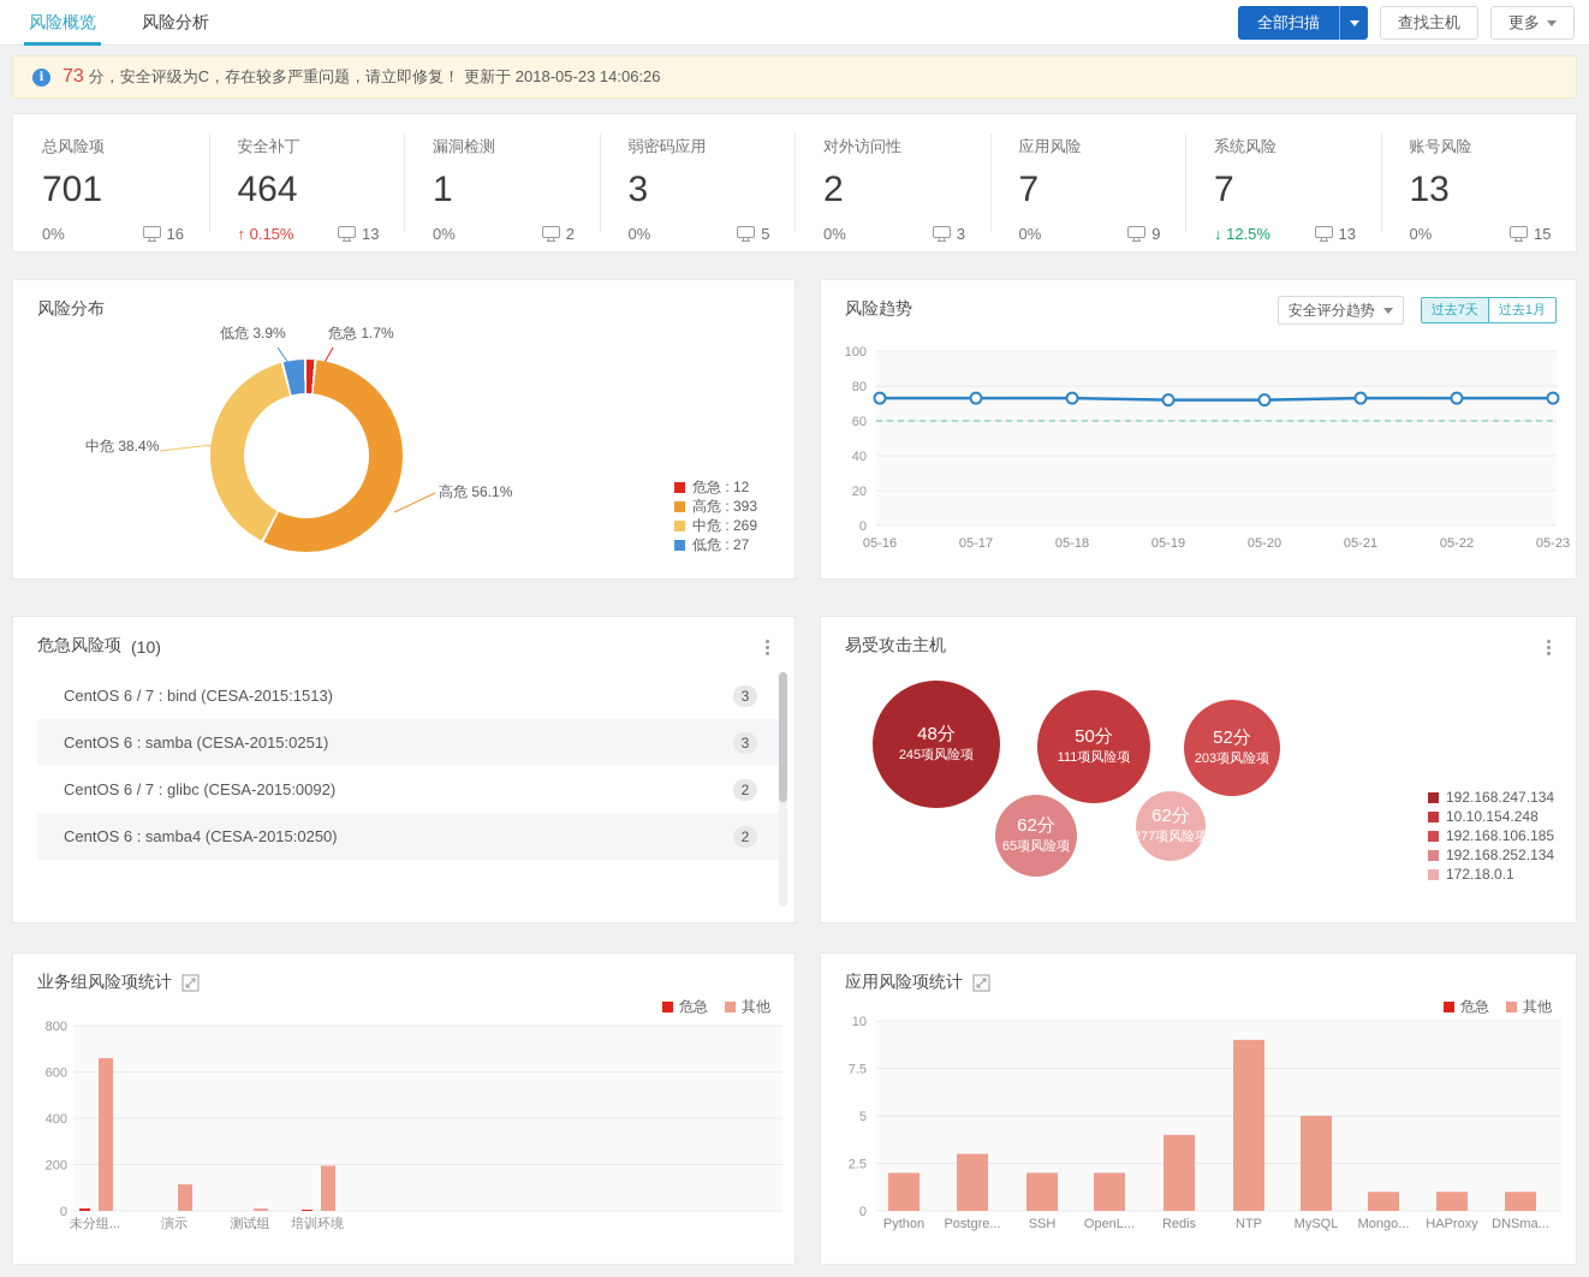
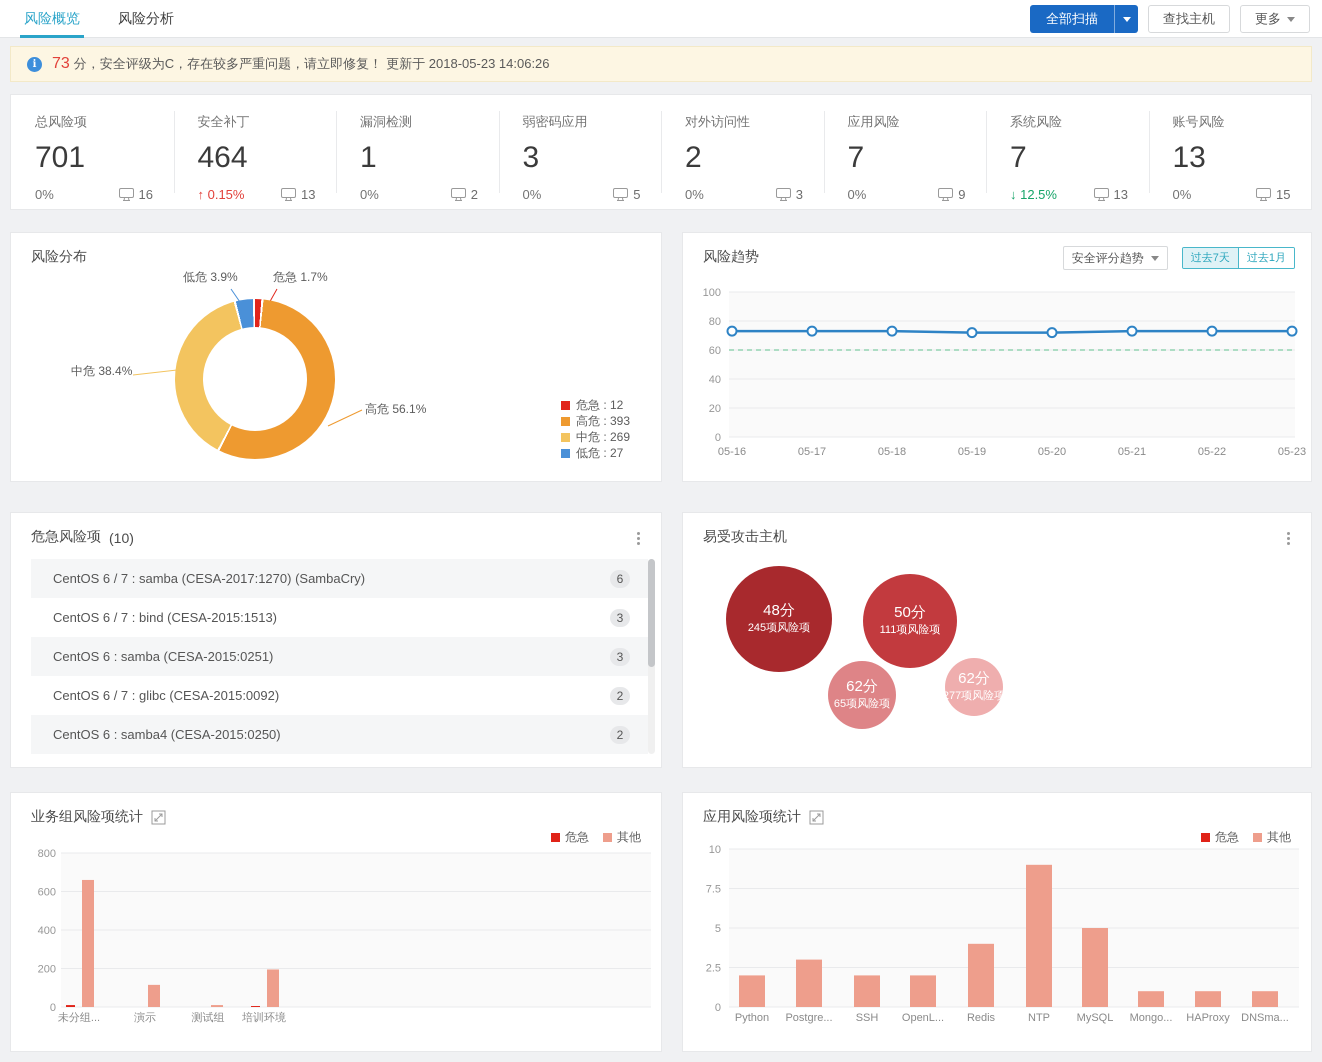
  风险概览
  风险分析
  全部扫描
  查找主机
  更多
  i
  73
  分，
  安全评级为C，存在较多严重问题，请立即修复！
  更新于 2018-05-23 14:06:26
  总风险项
  701
  0%
  16
  安全补丁
  464
  ↑ 0.15%
  13
  漏洞检测
  1
  0%
  2
  弱密码应用
  3
  0%
  5
  对外访问性
  2
  0%
  3
  应用风险
  7
  0%
  9
  系统风险
  7
  ↓ 12.5%
  13
  账号风险
  13
  0%
  15
  风险分布
  危急 1.7%
  低危 3.9%
  中危 38.4%
  高危 56.1%
  危急 : 12
  高危 : 393
  中危 : 269
  低危 : 27
  风险趋势
  安全评分趋势
  过去7天
  过去1月
  0
  20
  40
  60
  80
  100
  05-16
  05-17
  05-18
  05-19
  05-20
  05-21
  05-22
  05-23
  危急风险项
  (10)
+ CentOS 6 / 7 : samba (CESA-2017:1270) (SambaCry)
+ 6
  CentOS 6 / 7 : bind (CESA-2015:1513)
  3
  CentOS 6 : samba (CESA-2015:0251)
  3
  CentOS 6 / 7 : glibc (CESA-2015:0092)
  2
  CentOS 6 : samba4 (CESA-2015:0250)
  2
  易受攻击主机
  48分
  245项风险项
  50分
  111项风险项
- 52分
- 203项风险项
  62分
  65项风险项
  62分
  277项风险项
- 192.168.247.134
- 10.10.154.248
- 192.168.106.185
- 192.168.252.134
- 172.18.0.1
  业务组风险项统计
  危急
  其他
  0
  200
  400
  600
  800
  未分组...
  演示
  测试组
  培训环境
  应用风险项统计
  危急
  其他
  0
  2.5
  5
  7.5
  10
  Python
  Postgre...
  SSH
  OpenL...
  Redis
  NTP
  MySQL
  Mongo...
  HAProxy
  DNSma...
